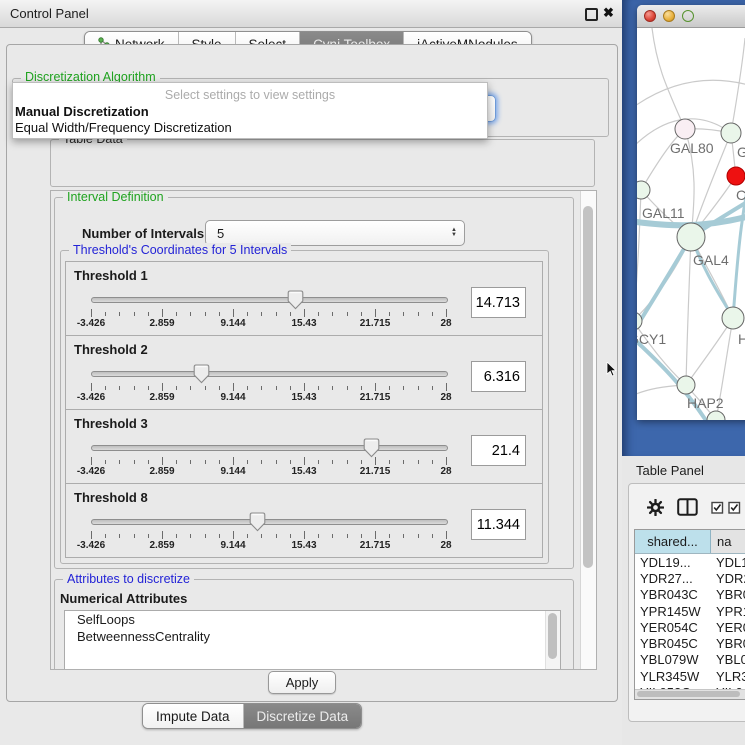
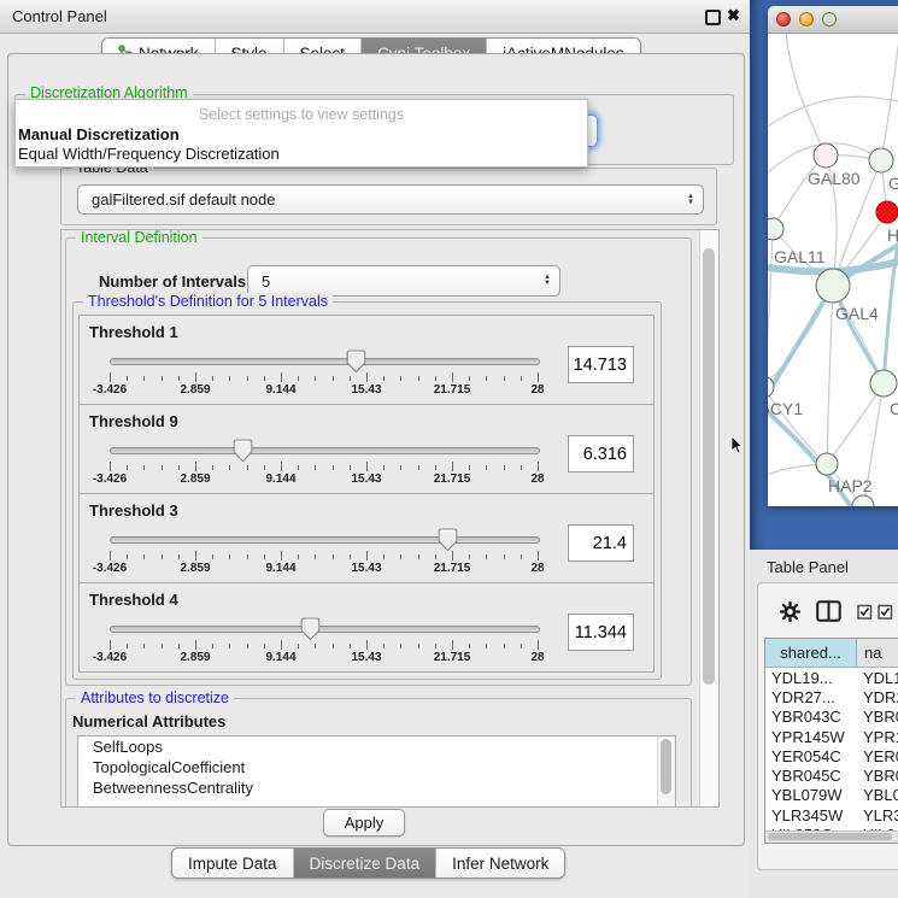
  Control Panel
  ✖
  Discretization Algorithm
  Select settings to view settings
  Manual Discretization
  Equal Width/Frequency Discretization
  Table Data
+ galFiltered.sif default node
  Interval Definition
  Number of Intervals
  5
- Threshold's Coordinates for 5 Intervals
+ Threshold's Definition for 5 Intervals
  Threshold 1
  -3.426
  2.859
  9.144
  15.43
  21.715
  28
  14.713
- Threshold 2
+ Threshold 9
  -3.426
  2.859
  9.144
  15.43
  21.715
  28
  6.316
  Threshold 3
  -3.426
  2.859
  9.144
  15.43
  21.715
  28
  21.4
- Threshold 8
+ Threshold 4
  -3.426
  2.859
  9.144
  15.43
  21.715
  28
  11.344
  Attributes to discretize
  Numerical Attributes
  SelfLoops
+ TopologicalCoefficient
  BetweennessCentrality
  Apply
  Impute Data
  Discretize Data
+ Infer Network
  GAL80
- C
+ H
  GAL11
  GAL4
  CY1
- H
+ C
  HAP2
  Table Panel
  shared...
  na
  YDL19...
  YDL
  YDR27...
  YDR
  YBR043C
  YBR
  YPR145W
  YPR
  YER054C
  YER
  YBR045C
  YBR
  YBL079W
  YBL0
  YLR345W
  YLR
